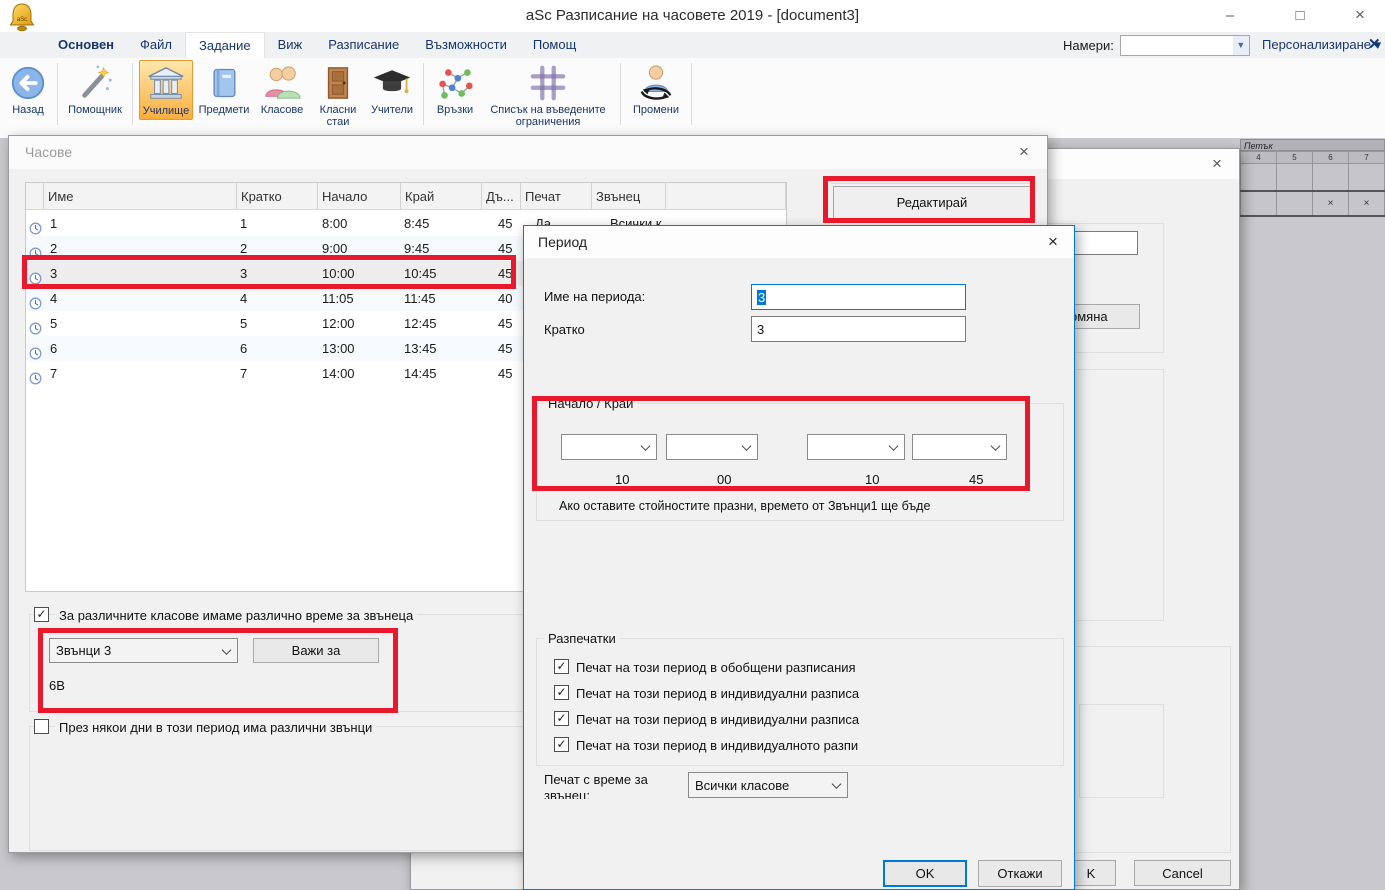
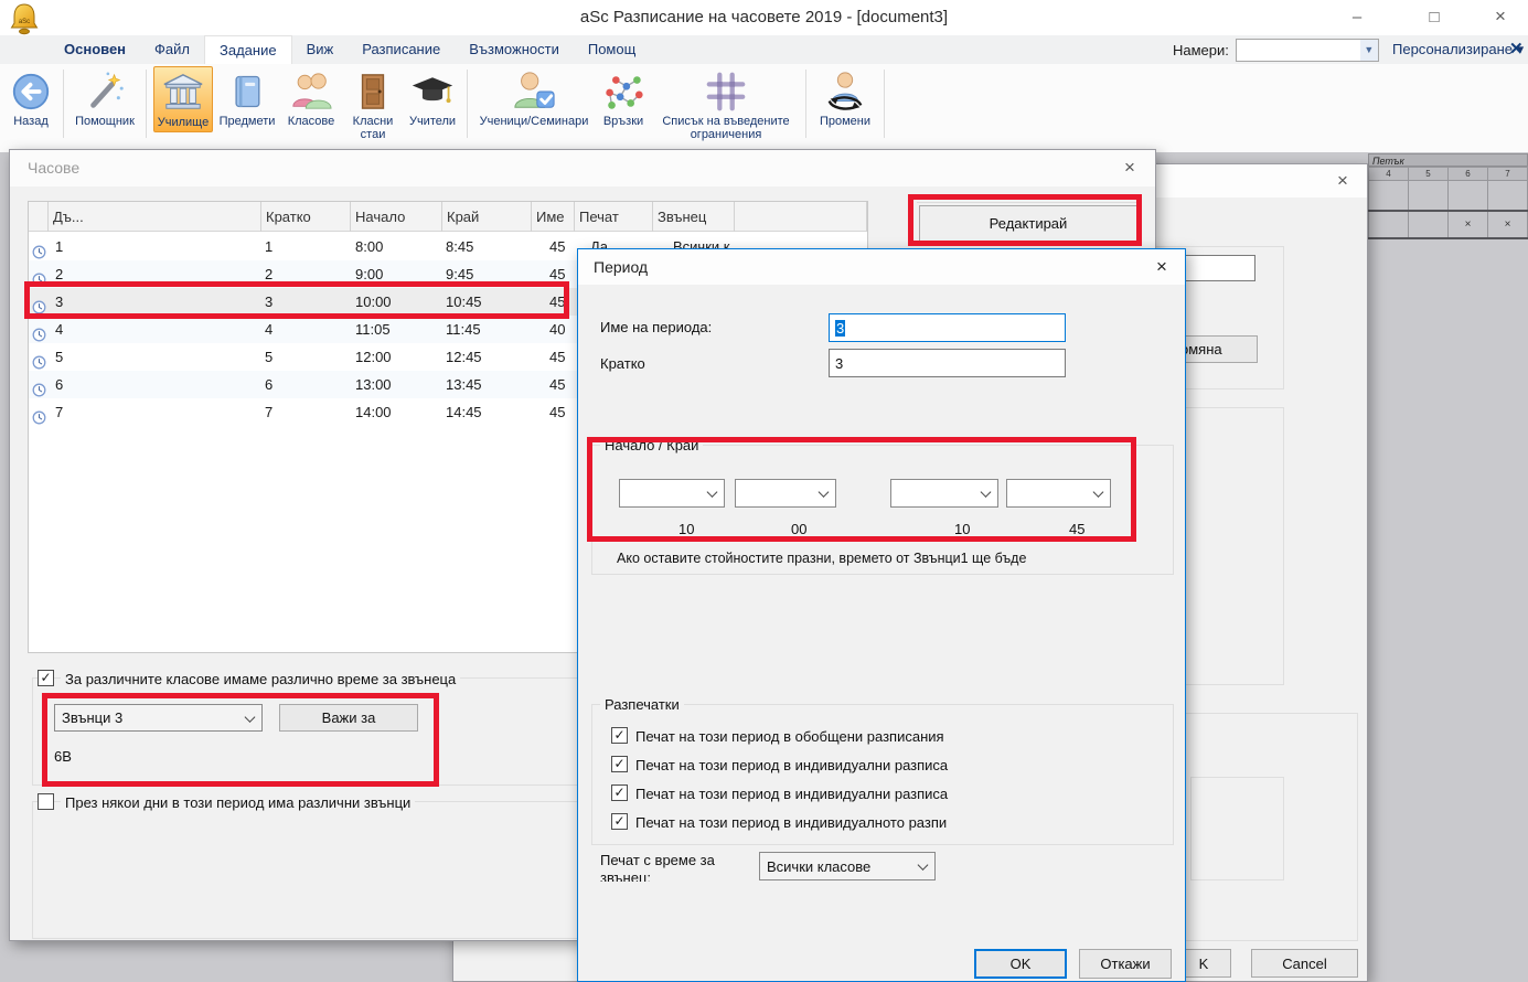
  aSc Разписание на часовете 2019 - [document3]
  –
  □
  ×
  Основен
  Файл
  Задание
  Виж
  Разписание
  Възможности
  Помощ
  Намери:
  ▼
  Персонализиране ▾
  ✕
  Назад
  Помощник
  Училище
  Предмети
  Класове
  Класни стаи
  Учители
+ Ученици/Семинари
  Връзки
  Списък на въведените ограничения
  Промени
  Петък
  4	5	6	7
  		×	×
  ×
  мяна
  K
  Cancel
  Часове
  ×
- Име
+ Дъ...
  Кратко
  Начало
  Край
- Дъ...
+ Име
  Печат
  Звънец
  1
  1
  8:00
  8:45
  45
  Да
  Всички к
  2
  2
  9:00
  9:45
  45
  3
  3
  10:00
  10:45
  45
  4
  4
  11:05
  11:45
  40
  5
  5
  12:00
  12:45
  45
  6
  6
  13:00
  13:45
  45
  7
  7
  14:00
  14:45
  45
  Редактирай
  ✓
  За различните класове имаме различно време за звънеца
  Звънци 3
  Важи за
  6В
  През някои дни в този период има различни звънци
  Период
  ×
  Име на периода:
  3
  Кратко
  3
  Начало / Край
  10
  00
  10
  45
  Ако оставите стойностите празни, времето от Звънци1 ще бъде
  Разпечатки
  ✓
  Печат на този период в обобщени разписания
  ✓
  Печат на този период в индивидуални разписа
  ✓
  Печат на този период в индивидуални разписа
  ✓
  Печат на този период в индивидуалното разпи
  Печат с време за
  звънец:
  Всички класове
  OK
  Откажи
